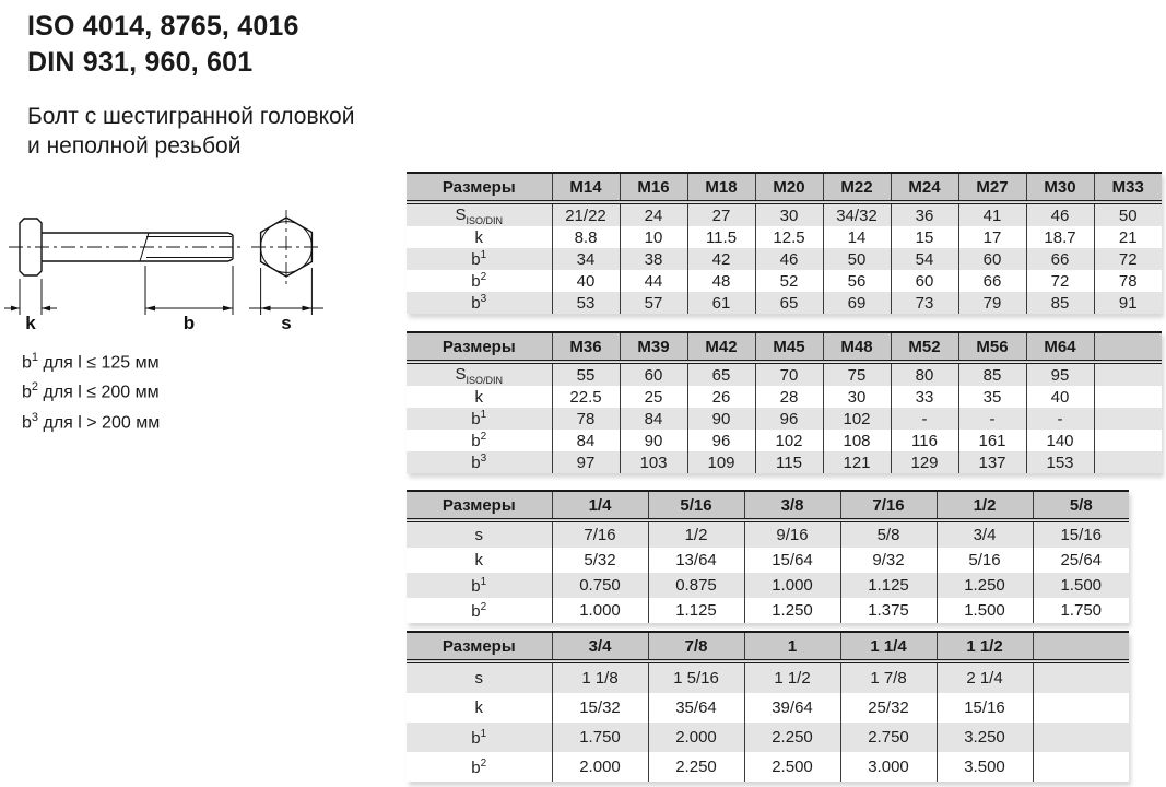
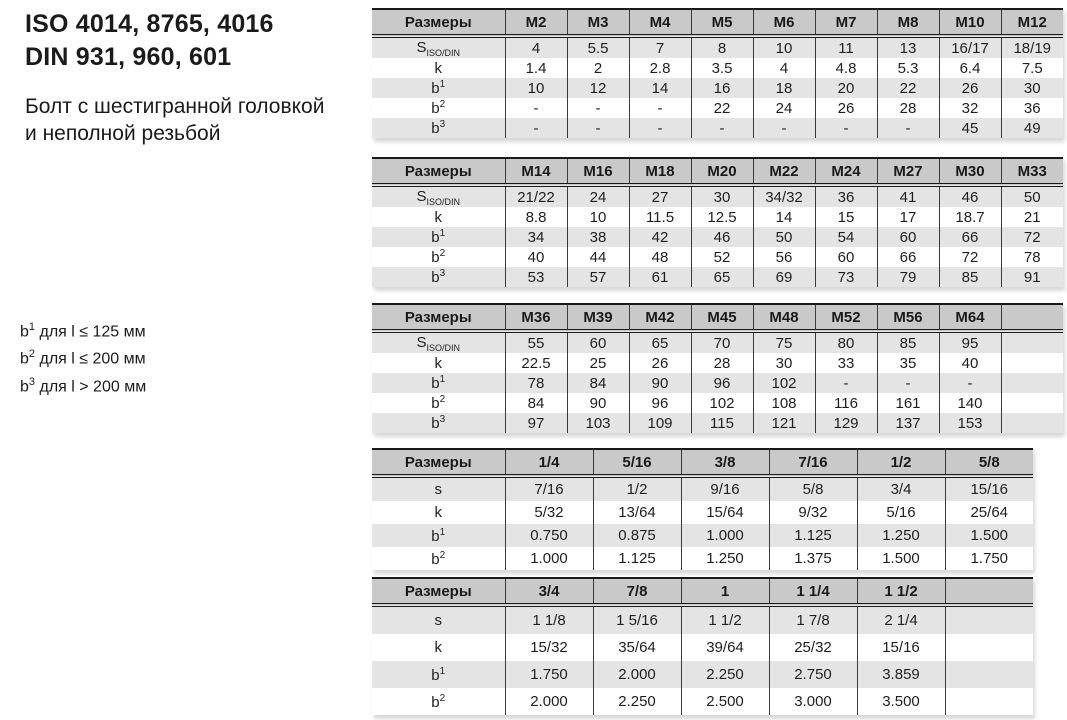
  ISO 4014, 8765, 4016
  DIN 931, 960, 601
  Болт с шестигранной головкой
  и неполной резьбой
- k
- b
- s
  b1 для l ≤ 125 мм
  b2 для l ≤ 200 мм
  b3 для l > 200 мм
+ Размеры	M2	M3	M4	M5	M6	M7	M8	M10	M12
+ SISO/DIN	4	5.5	7	8	10	11	13	16/17	18/19
+ k	1.4	2	2.8	3.5	4	4.8	5.3	6.4	7.5
+ b1	10	12	14	16	18	20	22	26	30
+ b2	-	-	-	22	24	26	28	32	36
+ b3	-	-	-	-	-	-	-	45	49
  Размеры	M14	M16	M18	M20	M22	M24	M27	M30	M33
  SISO/DIN	21/22	24	27	30	34/32	36	41	46	50
  k	8.8	10	11.5	12.5	14	15	17	18.7	21
  b1	34	38	42	46	50	54	60	66	72
  b2	40	44	48	52	56	60	66	72	78
  b3	53	57	61	65	69	73	79	85	91
  Размеры	M36	M39	M42	M45	M48	M52	M56	M64
  SISO/DIN	55	60	65	70	75	80	85	95
  k	22.5	25	26	28	30	33	35	40
  b1	78	84	90	96	102	-	-	-
  b2	84	90	96	102	108	116	161	140
  b3	97	103	109	115	121	129	137	153
  Размеры	1/4	5/16	3/8	7/16	1/2	5/8
  s	7/16	1/2	9/16	5/8	3/4	15/16
  k	5/32	13/64	15/64	9/32	5/16	25/64
  b1	0.750	0.875	1.000	1.125	1.250	1.500
  b2	1.000	1.125	1.250	1.375	1.500	1.750
  Размеры	3/4	7/8	1	1 1/4	1 1/2
  s	1 1/8	1 5/16	1 1/2	1 7/8	2 1/4
  k	15/32	35/64	39/64	25/32	15/16
- b1	1.750	2.000	2.250	2.750	3.250
+ b1	1.750	2.000	2.250	2.750	3.859
  b2	2.000	2.250	2.500	3.000	3.500
